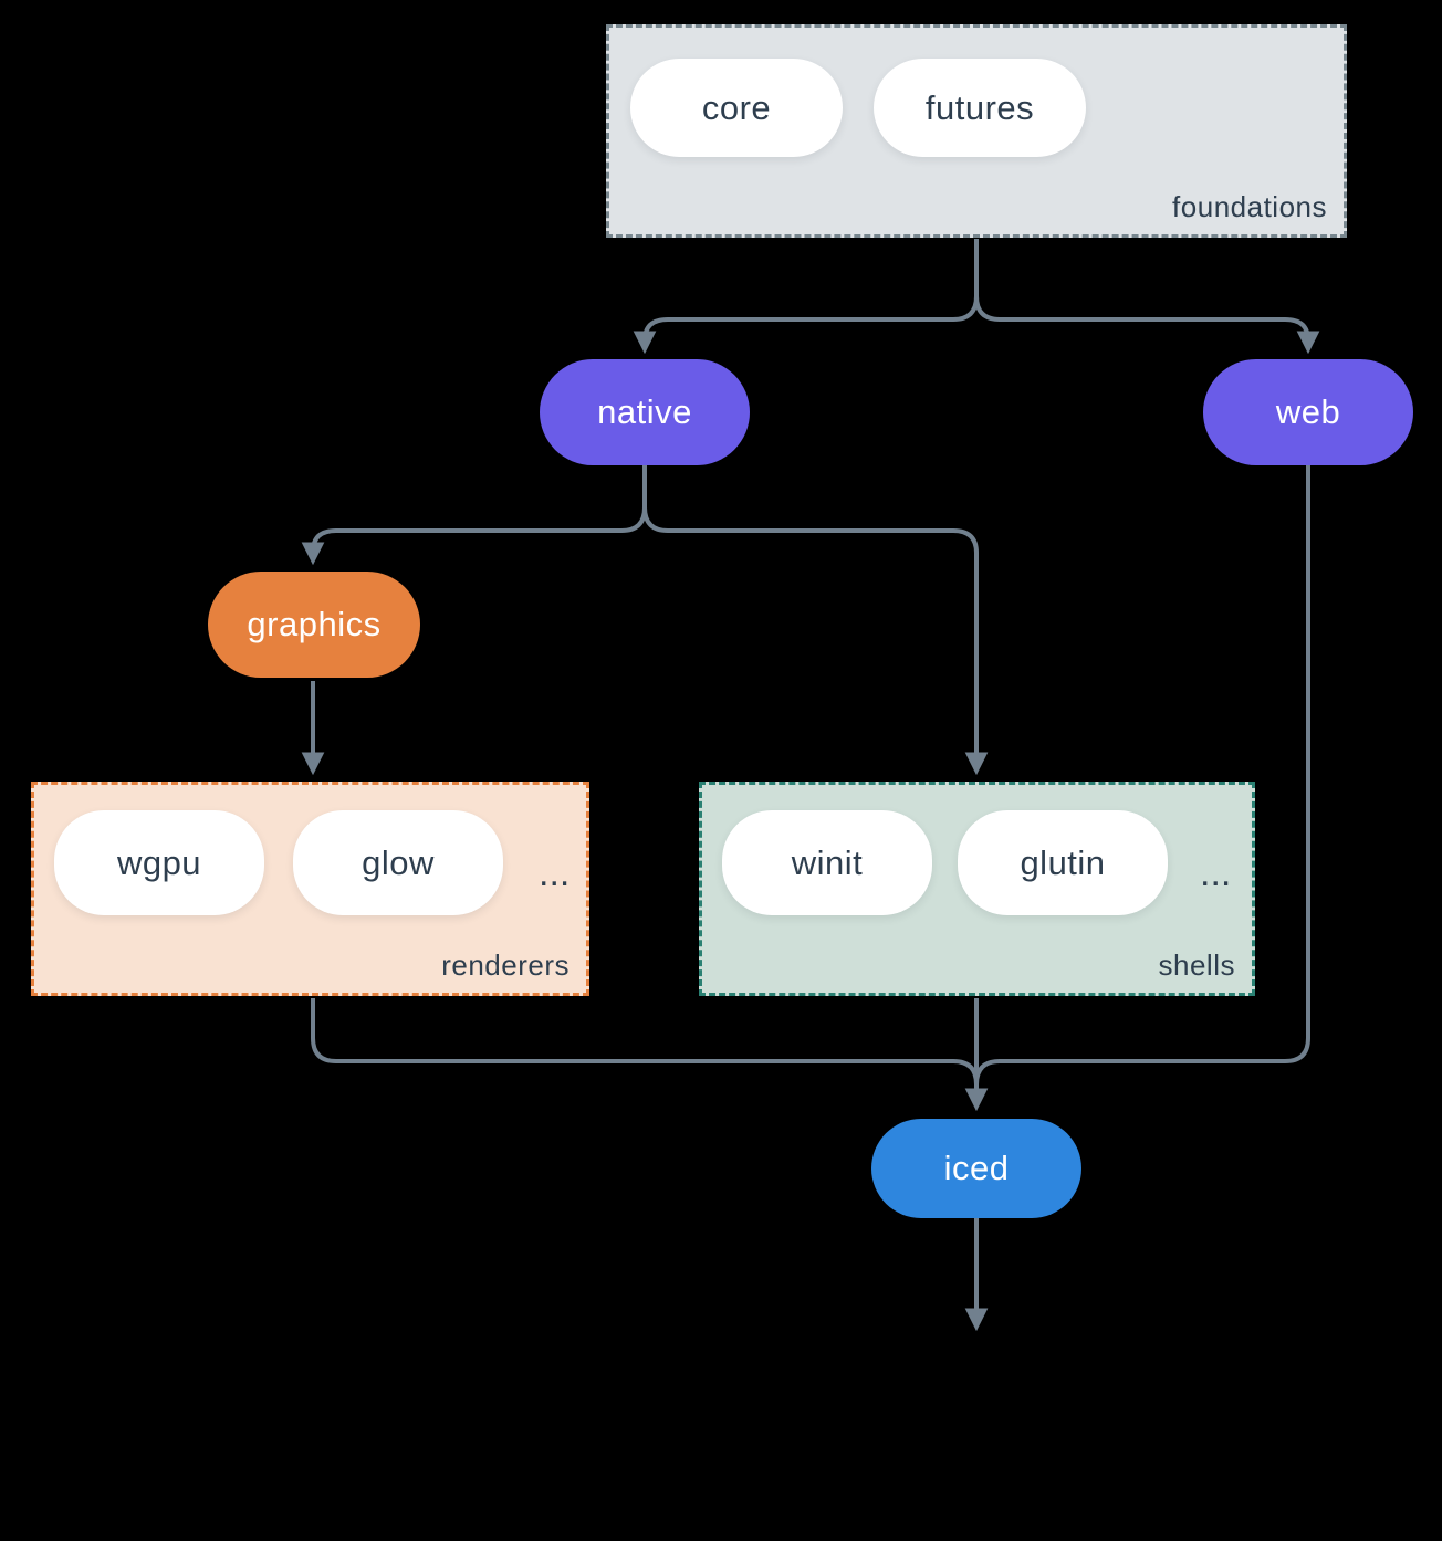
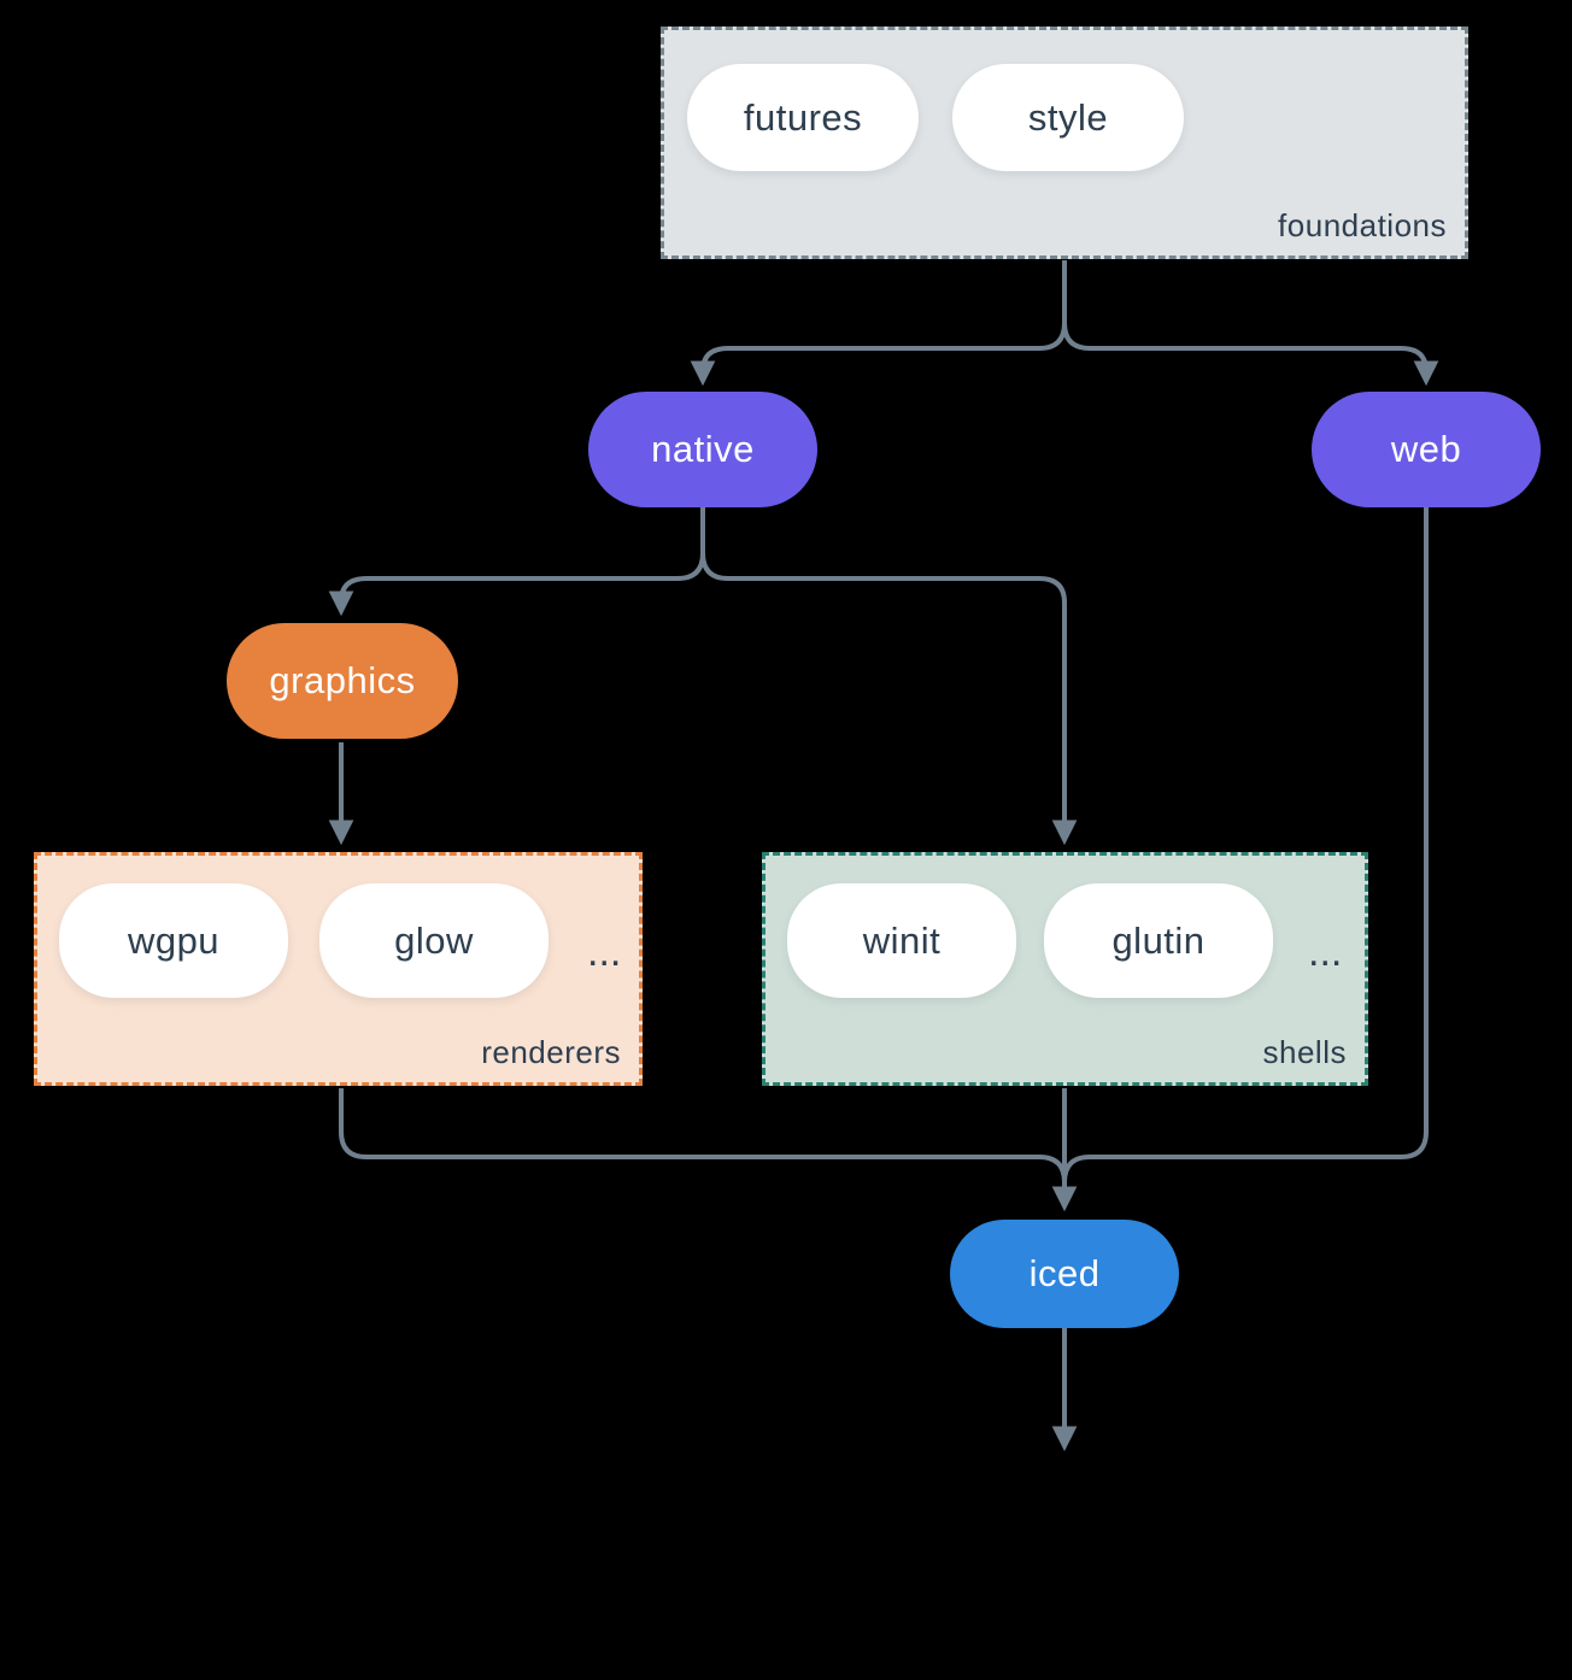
- core
  futures
+ style
  foundations
  native
  web
  graphics
  wgpu
  glow
  ...
  renderers
  winit
  glutin
  ...
  shells
  iced
